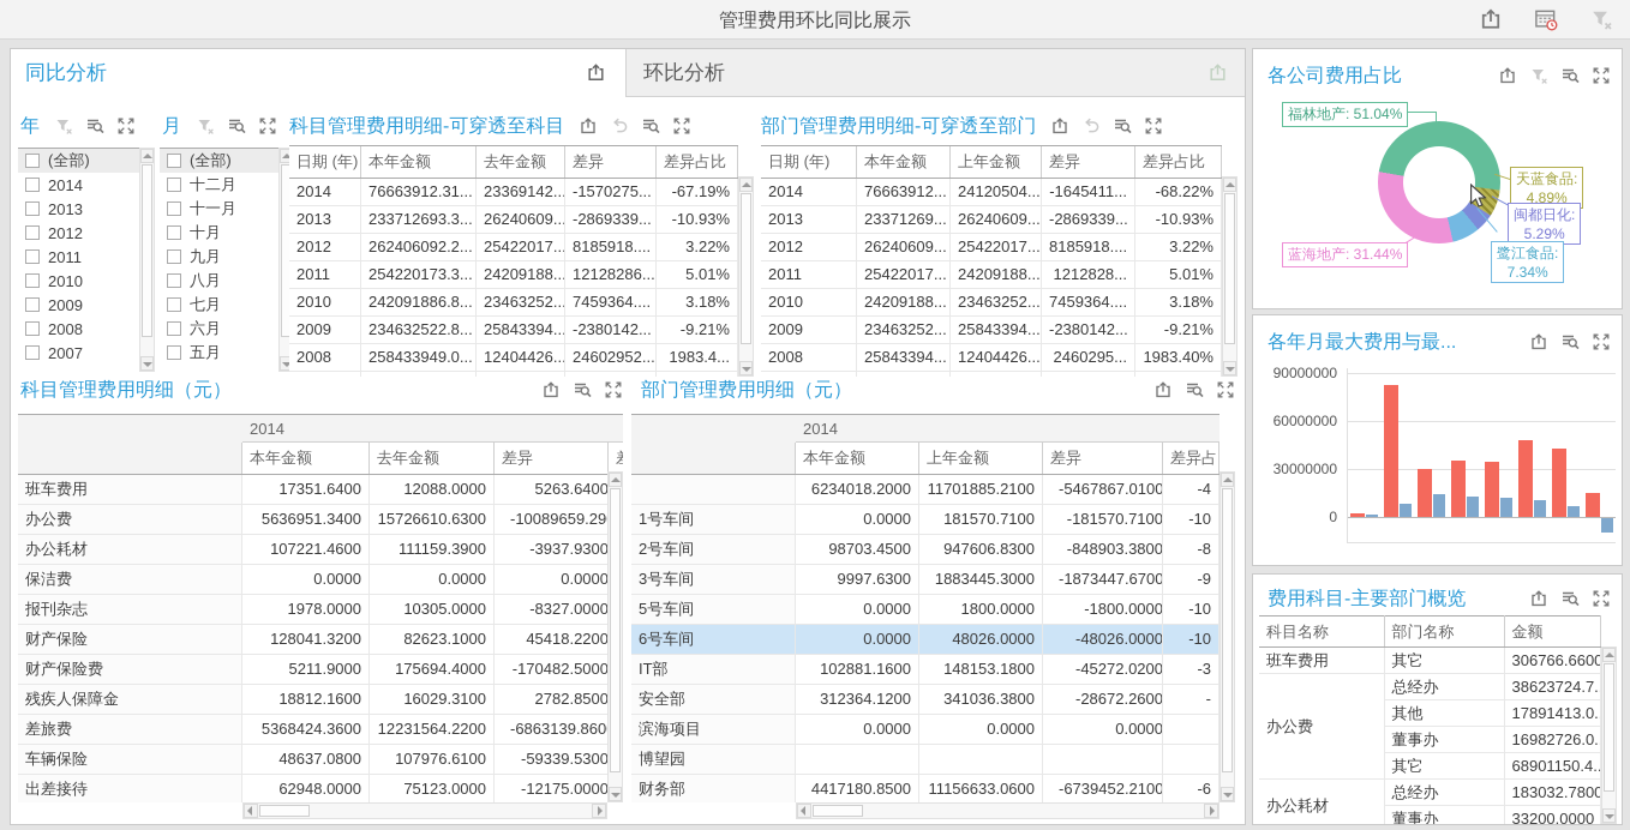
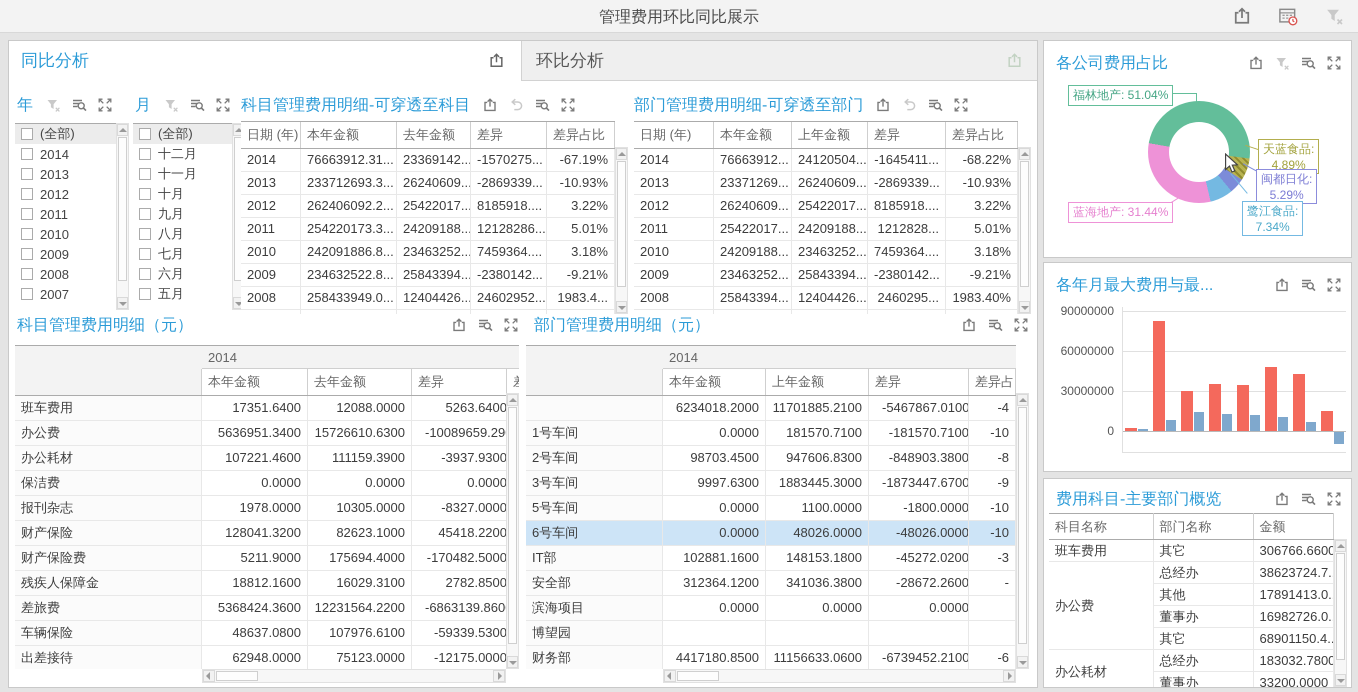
  管理费用环比同比展示
  同比分析
  环比分析
  年
  (全部)
  2014
  2013
  2012
  2011
  2010
  2009
  2008
  2007
  月
  (全部)
  十二月
  十一月
  十月
  九月
  八月
  七月
  六月
  五月
  科目管理费用明细-可穿透至科目
  日期 (年)
  本年金额
  去年金额
  差异
  差异占比
  2014
  76663912.31...
  23369142...
  -1570275...
  -67.19%
  2013
  233712693.3...
  26240609...
  -2869339...
  -10.93%
  2012
  262406092.2...
  25422017...
  8185918....
  3.22%
  2011
  254220173.3...
  24209188...
  12128286...
  5.01%
  2010
  242091886.8...
  23463252...
  7459364....
  3.18%
  2009
  234632522.8...
  25843394...
  -2380142...
  -9.21%
  2008
  258433949.0...
  12404426...
  24602952...
  1983.4...
  部门管理费用明细-可穿透至部门
  日期 (年)
  本年金额
  上年金额
  差异
  差异占比
  2014
  76663912...
  24120504...
  -1645411...
  -68.22%
  2013
  23371269...
  26240609...
  -2869339...
  -10.93%
  2012
  26240609...
  25422017...
  8185918....
  3.22%
  2011
  25422017...
  24209188...
  1212828...
  5.01%
  2010
  24209188...
  23463252...
  7459364....
  3.18%
  2009
  23463252...
  25843394...
  -2380142...
  -9.21%
  2008
  25843394...
  12404426...
  2460295...
  1983.40%
  科目管理费用明细（元）
  2014
  本年金额
  去年金额
  差异
  班车费用
  17351.6400
  12088.0000
  5263.6400
  办公费
  5636951.3400
  15726610.6300
  -10089659.29
  办公耗材
  107221.4600
  111159.3900
  -3937.9300
  保洁费
  0.0000
  0.0000
  0.0000
  报刊杂志
  1978.0000
  10305.0000
  -8327.0000
  财产保险
  128041.3200
  82623.1000
  45418.2200
  财产保险费
  5211.9000
  175694.4000
  -170482.5000
  残疾人保障金
  18812.1600
  16029.3100
  2782.8500
  差旅费
  5368424.3600
  12231564.2200
  -6863139.860
  车辆保险
  48637.0800
  107976.6100
  -59339.5300
  出差接待
  62948.0000
  75123.0000
  -12175.0000
  部门管理费用明细（元）
  2014
  本年金额
  上年金额
  差异
  差异占
  6234018.2000
  11701885.2100
  -5467867.0100
  -4
  1号车间
  0.0000
  181570.7100
  -181570.7100
  -10
  2号车间
  98703.4500
  947606.8300
  -848903.3800
  -8
  3号车间
  9997.6300
  1883445.3000
  -1873447.6700
  -9
  5号车间
  0.0000
- 1800.0000
+ 1100.0000
  -1800.0000
  -10
  6号车间
  0.0000
  48026.0000
  -48026.0000
  -10
  IT部
  102881.1600
  148153.1800
  -45272.0200
  -3
  安全部
  312364.1200
  341036.3800
  -28672.2600
  -
  滨海项目
  0.0000
  0.0000
  0.0000
  博望园
  财务部
  4417180.8500
  11156633.0600
  -6739452.2100
  -6
  各公司费用占比
  福林地产: 51.04%
  天蓝食品:
  4.89%
  闽都日化:
  5.29%
  鹭江食品:
  7.34%
  蓝海地产: 31.44%
  各年月最大费用与最...
  90000000
  60000000
  30000000
  0
  费用科目-主要部门概览
  科目名称	部门名称	金额
  班车费用	其它	306766.6600
  办公费	总经办	38623724.7.
  其他	17891413.0.
  董事办	16982726.0.
  其它	68901150.4..
  办公耗材	总经办	183032.7800
  董事办	33200.0000
